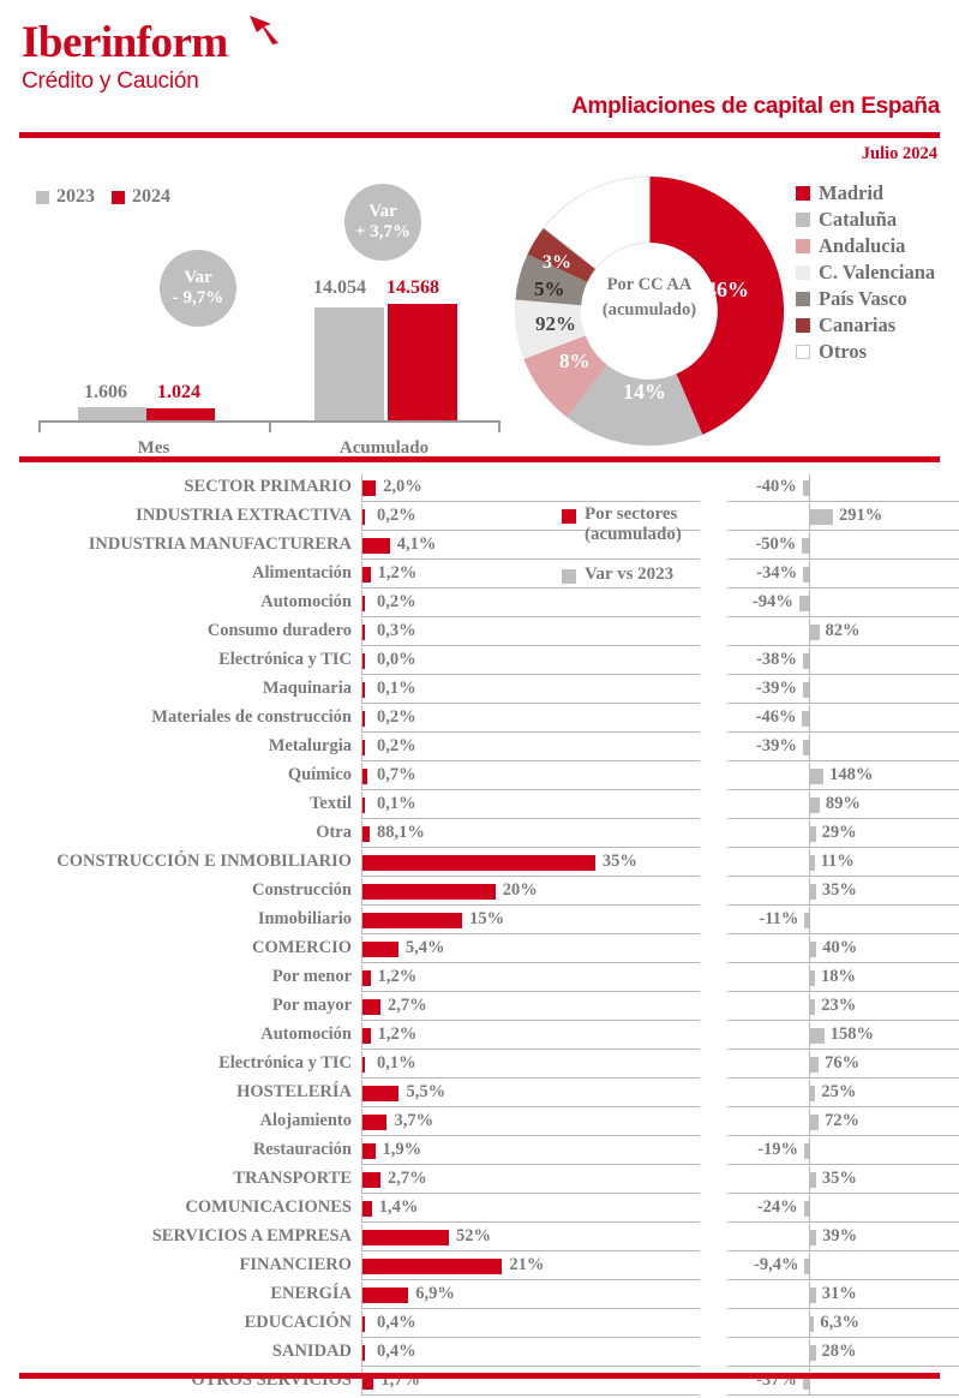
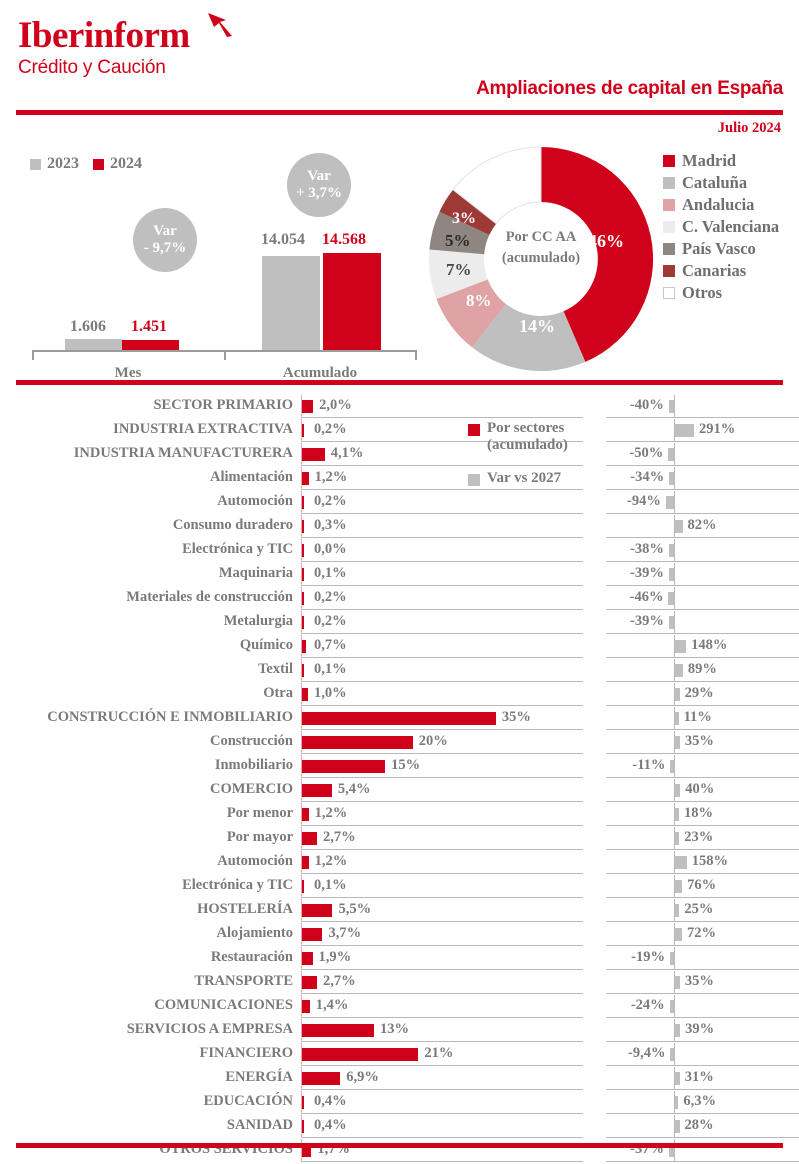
  Iberinform
  Crédito y Caución
  Ampliaciones de capital en España
  Julio 2024
  2023
  2024
  1.606
- 1.024
+ 1.451
  14.054
  14.568
  Mes
  Acumulado
  Var
  - 9,7%
  Var
  + 3,7%
  46%
  14%
  8%
- 92%
+ 7%
  5%
  3%
  Por CC AA
  (acumulado)
  Madrid
  Cataluña
  Andalucia
  C. Valenciana
  País Vasco
  Canarias
  Otros
  SECTOR PRIMARIO
  2,0%
  -40%
  INDUSTRIA EXTRACTIVA
  0,2%
  291%
  INDUSTRIA MANUFACTURERA
  4,1%
  -50%
  Alimentación
  1,2%
  -34%
  Automoción
  0,2%
  -94%
  Consumo duradero
  0,3%
  82%
  Electrónica y TIC
  0,0%
  -38%
  Maquinaria
  0,1%
  -39%
  Materiales de construcción
  0,2%
  -46%
  Metalurgia
  0,2%
  -39%
  Químico
  0,7%
  148%
  Textil
  0,1%
  89%
  Otra
- 88,1%
+ 1,0%
  29%
  CONSTRUCCIÓN E INMOBILIARIO
  35%
  11%
  Construcción
  20%
  35%
  Inmobiliario
  15%
  -11%
  COMERCIO
  5,4%
  40%
  Por menor
  1,2%
  18%
  Por mayor
  2,7%
  23%
  Automoción
  1,2%
  158%
  Electrónica y TIC
  0,1%
  76%
  HOSTELERÍA
  5,5%
  25%
  Alojamiento
  3,7%
  72%
  Restauración
  1,9%
  -19%
  TRANSPORTE
  2,7%
  35%
  COMUNICACIONES
  1,4%
  -24%
  SERVICIOS A EMPRESA
- 52%
+ 13%
  39%
  FINANCIERO
  21%
  -9,4%
  ENERGÍA
  6,9%
  31%
  EDUCACIÓN
  0,4%
  6,3%
  SANIDAD
  0,4%
  28%
  OTROS SERVICIOS
  1,7%
  -37%
  Por sectores
  (acumulado)
- Var vs 2023
+ Var vs 2027
